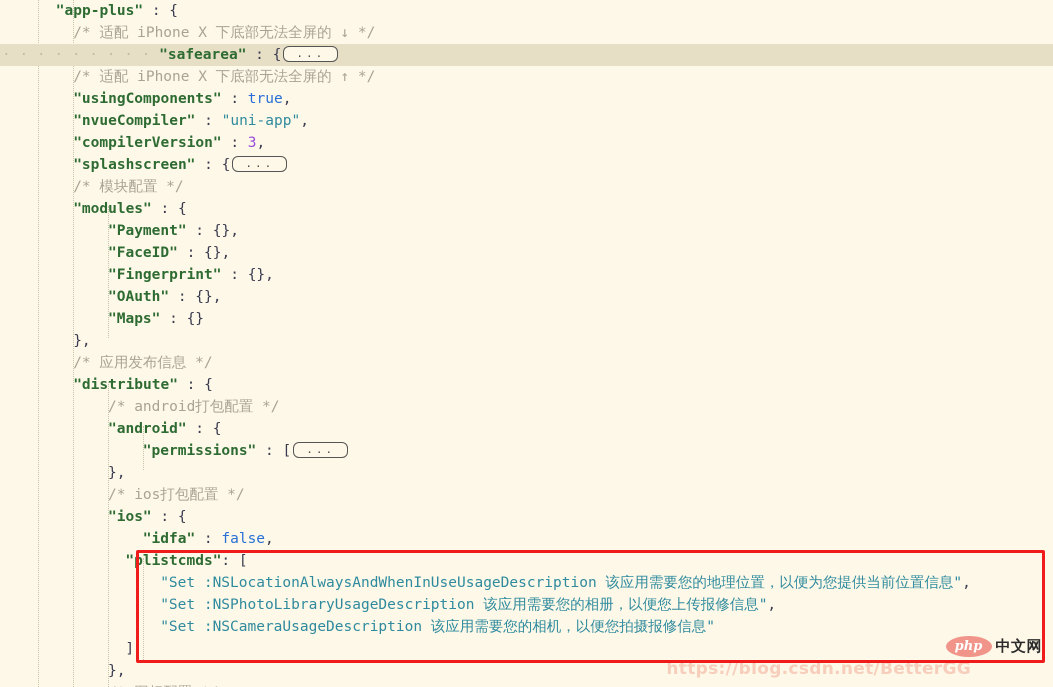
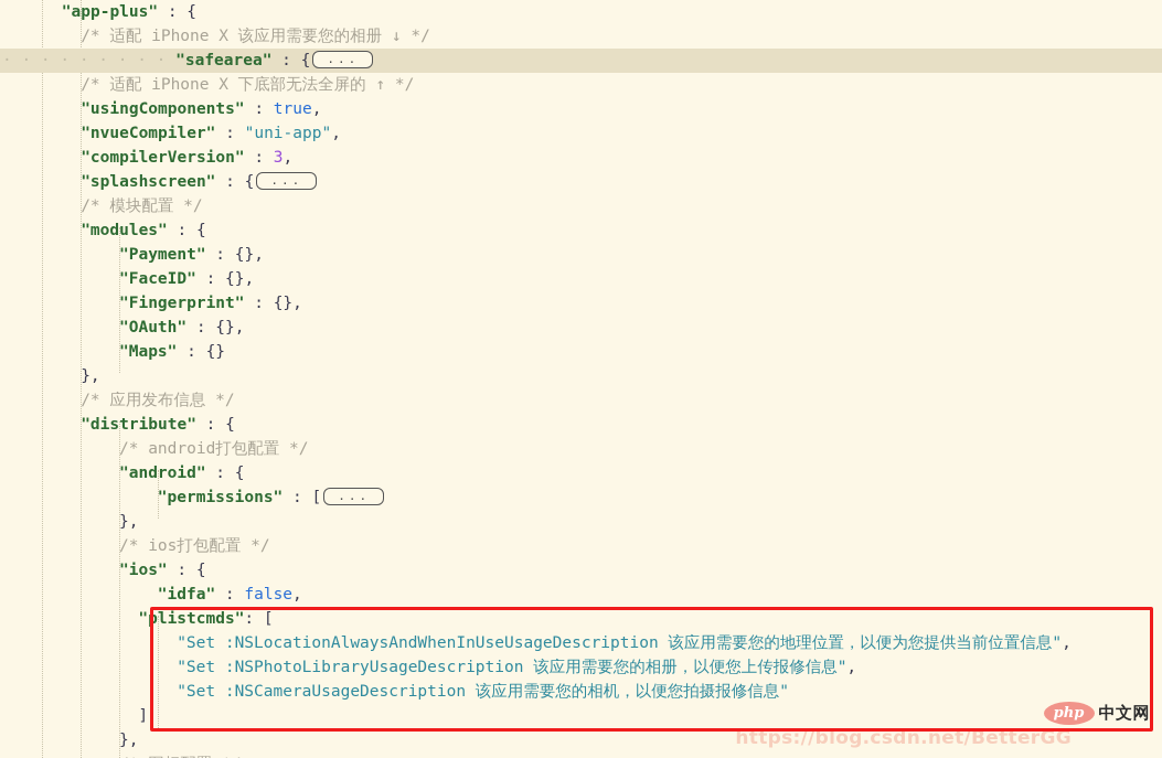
  "app-plus" : {
- /* 适配 iPhone X 下底部无法全屏的 ↓ */
+ /* 适配 iPhone X 该应用需要您的相册 ↓ */
  · · · · · · · · · "safearea" : { ...
  /* 适配 iPhone X 下底部无法全屏的 ↑ */
  "usingComponents" : true,
  "nvueCompiler" : "uni-app",
  "compilerVersion" : 3,
  "splashscreen" : { ...
  /* 模块配置 */
  "modules" : {
  "Payment" : {},
  "FaceID" : {},
  "Fingerprint" : {},
  "OAuth" : {},
  "Maps" : {}
  },
  /* 应用发布信息 */
  "distribute" : {
  /* android打包配置 */
  "android" : {
  "permissions" : [ ...
  },
  /* ios打包配置 */
  "ios" : {
  "idfa" : false,
  "plistcmds": [
  "Set :NSLocationAlwaysAndWhenInUseUsageDescription 该应用需要您的地理位置，以便为您提供当前位置信息",
  "Set :NSPhotoLibraryUsageDescription 该应用需要您的相册，以便您上传报修信息",
  "Set :NSCameraUsageDescription 该应用需要您的相机，以便您拍摄报修信息"
  ]
  },
  php
  中文网
  https://blog.csdn.net/BetterGG
